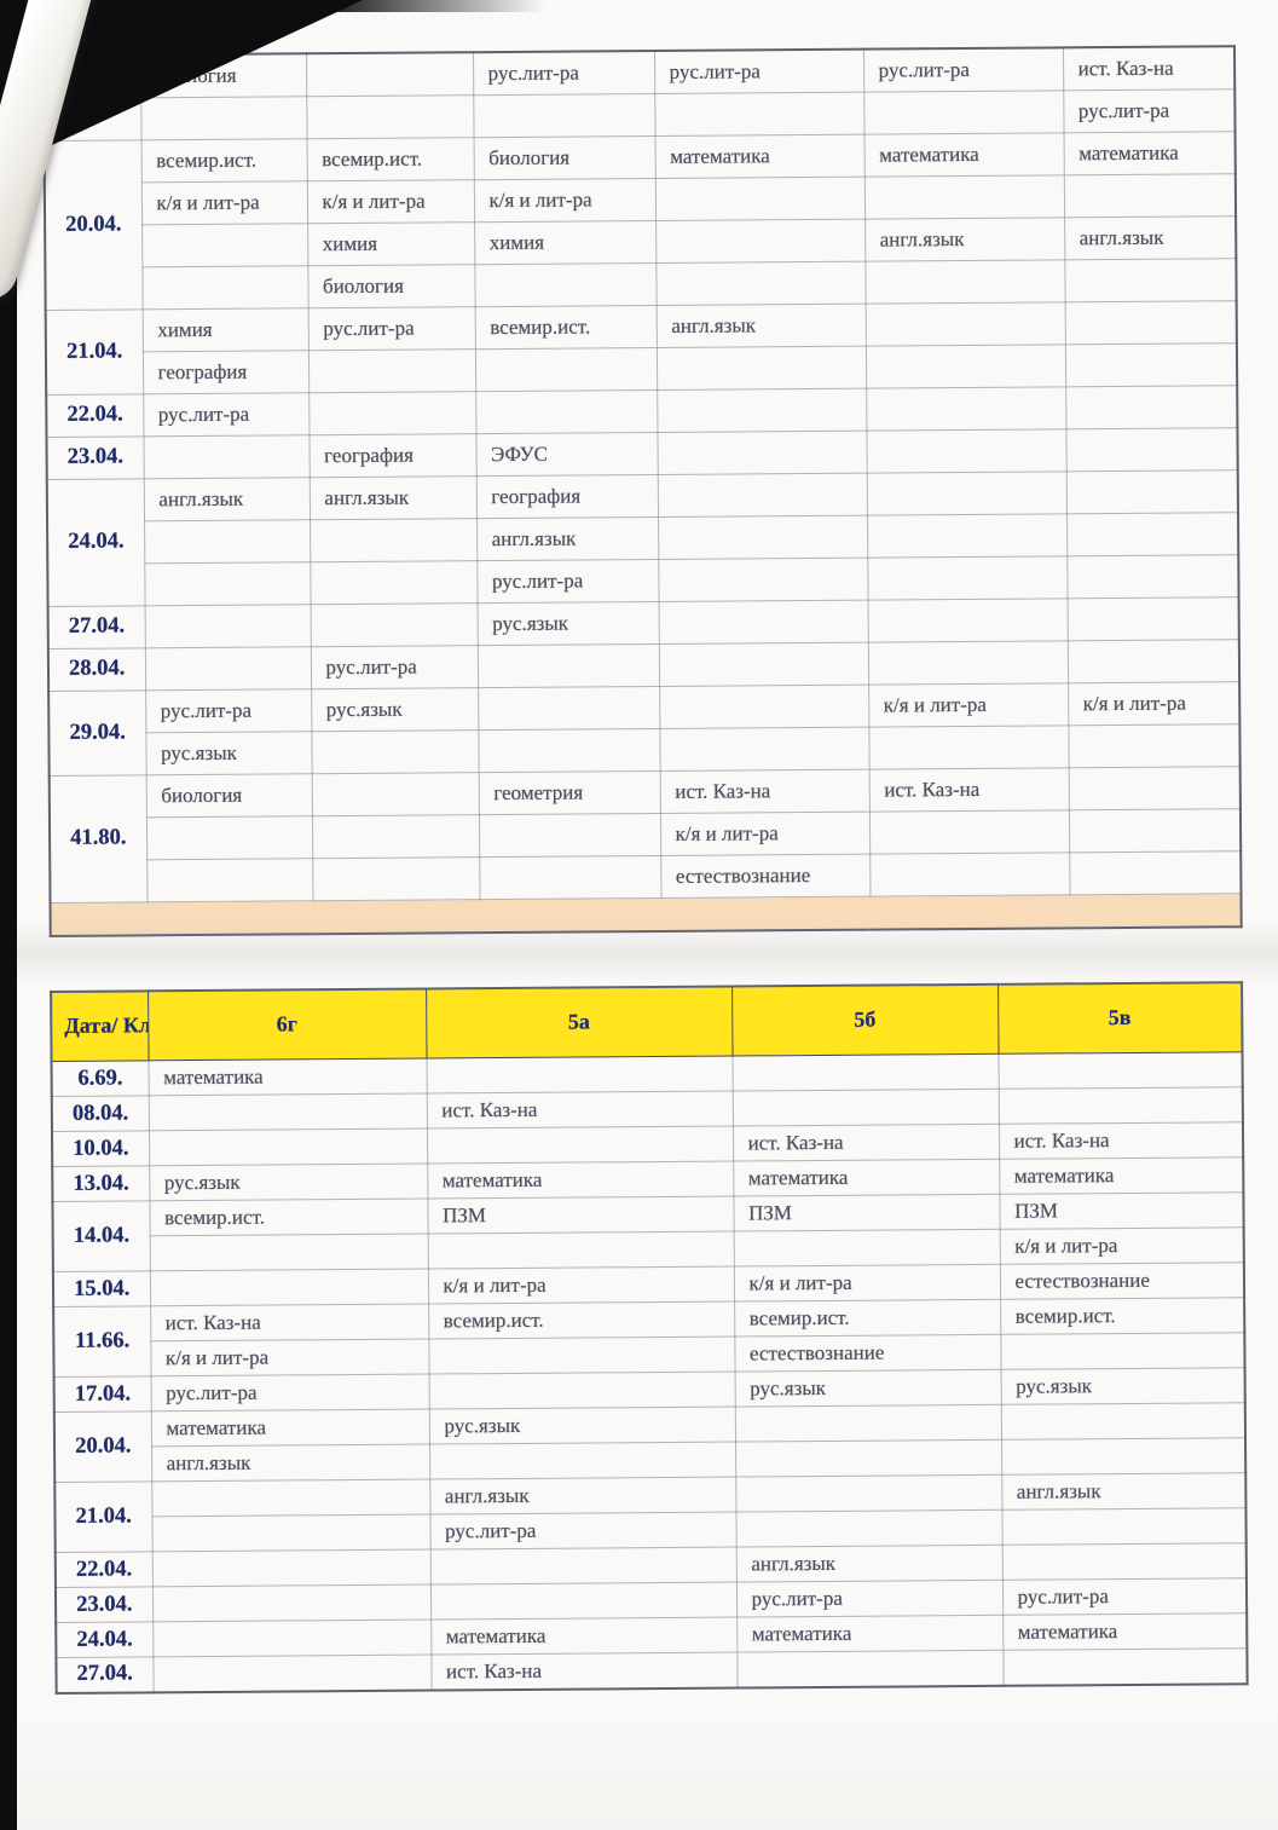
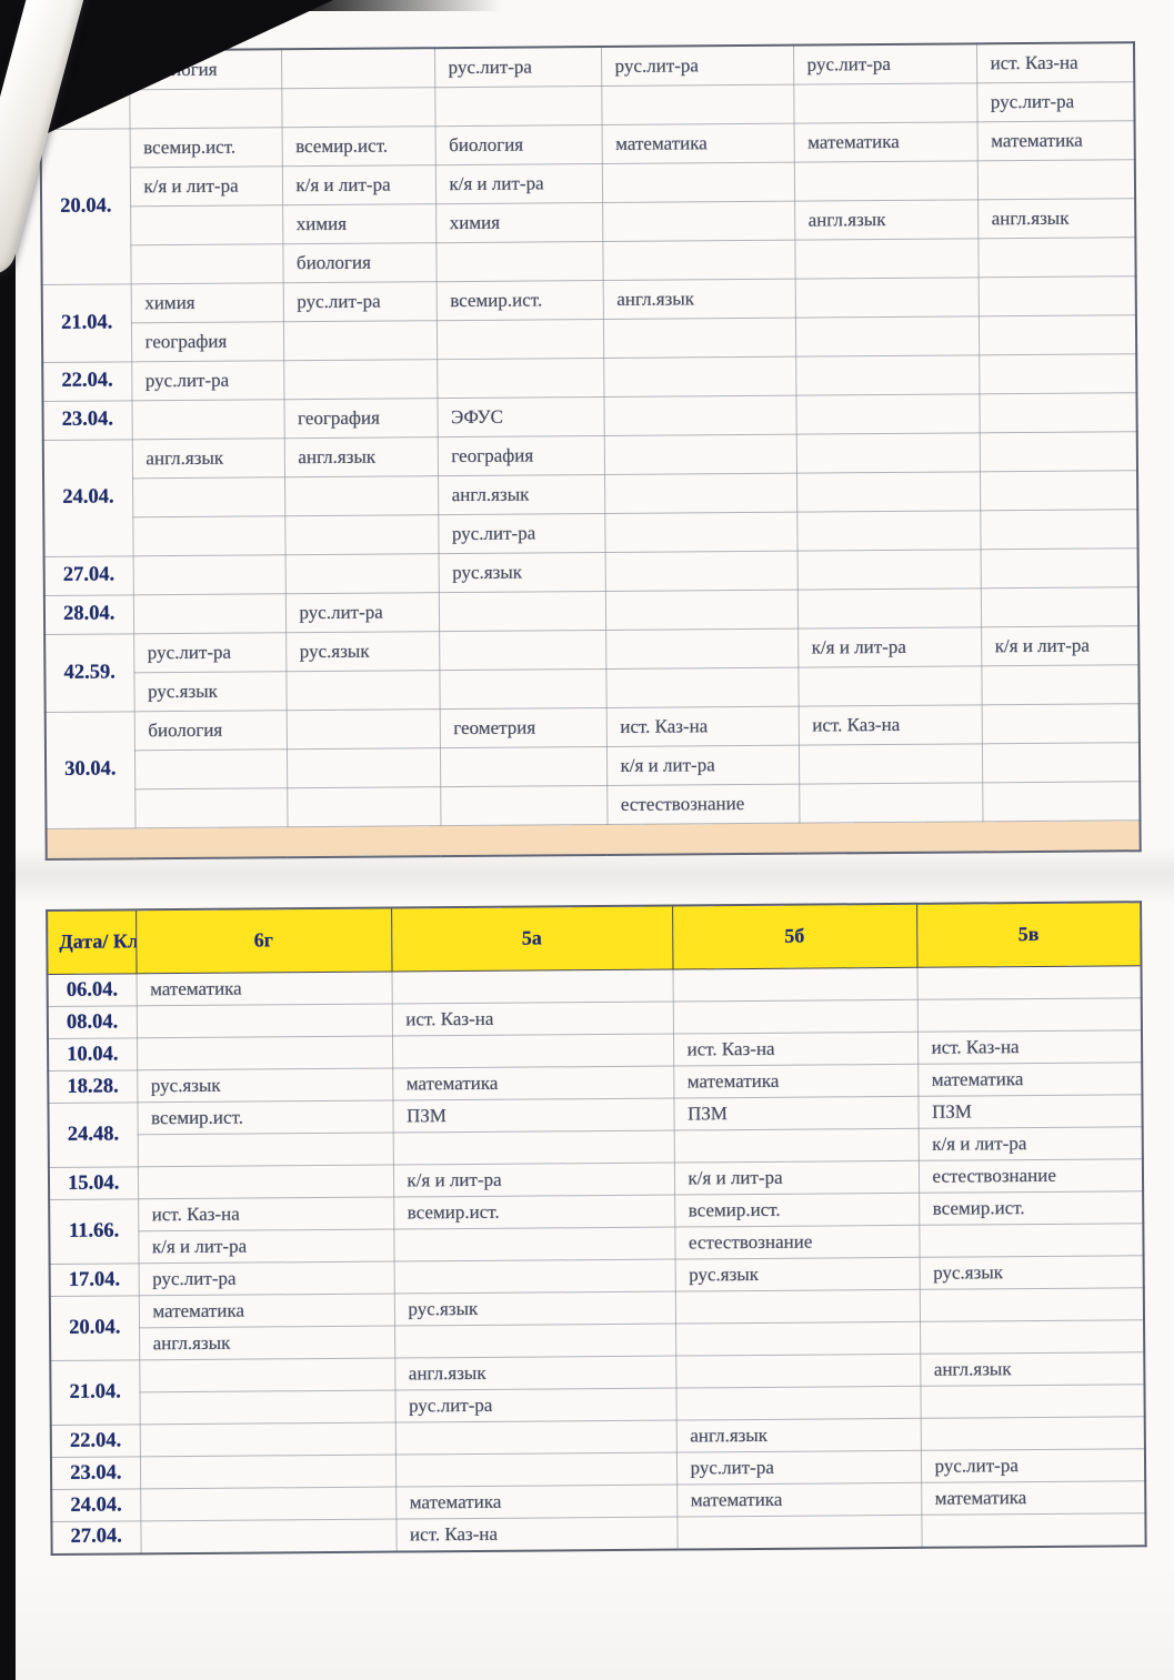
  17.04.	биология		рус.лит-ра	рус.лит-ра	рус.лит-ра	ист. Каз-на
  					рус.лит-ра
  20.04.	всемир.ист.	всемир.ист.	биология	математика	математика	математика
  к/я и лит-ра	к/я и лит-ра	к/я и лит-ра
  	химия	химия		англ.язык	англ.язык
  	биология
  21.04.	химия	рус.лит-ра	всемир.ист.	англ.язык
  география
  22.04.	рус.лит-ра
  23.04.		география	ЭФУС
  24.04.	англ.язык	англ.язык	география
  		англ.язык
  		рус.лит-ра
  27.04.			рус.язык
  28.04.		рус.лит-ра
- 29.04.	рус.лит-ра	рус.язык			к/я и лит-ра	к/я и лит-ра
+ 42.59.	рус.лит-ра	рус.язык			к/я и лит-ра	к/я и лит-ра
  рус.язык
- 41.80.	биология		геометрия	ист. Каз-на	ист. Каз-на
+ 30.04.	биология		геометрия	ист. Каз-на	ист. Каз-на
  			к/я и лит-ра
  			естествознание
  Дата/ Кл	6г	5а	5б	5в
- 6.69.	математика
+ 06.04.	математика
  08.04.		ист. Каз-на
  10.04.			ист. Каз-на	ист. Каз-на
- 13.04.	рус.язык	математика	математика	математика
+ 18.28.	рус.язык	математика	математика	математика
- 14.04.	всемир.ист.	ПЗМ	ПЗМ	ПЗМ
+ 24.48.	всемир.ист.	ПЗМ	ПЗМ	ПЗМ
  			к/я и лит-ра
  15.04.		к/я и лит-ра	к/я и лит-ра	естествознание
  11.66.	ист. Каз-на	всемир.ист.	всемир.ист.	всемир.ист.
  к/я и лит-ра		естествознание
  17.04.	рус.лит-ра		рус.язык	рус.язык
  20.04.	математика	рус.язык
  англ.язык
  21.04.		англ.язык		англ.язык
  	рус.лит-ра
  22.04.			англ.язык
  23.04.			рус.лит-ра	рус.лит-ра
  24.04.		математика	математика	математика
  27.04.		ист. Каз-на
